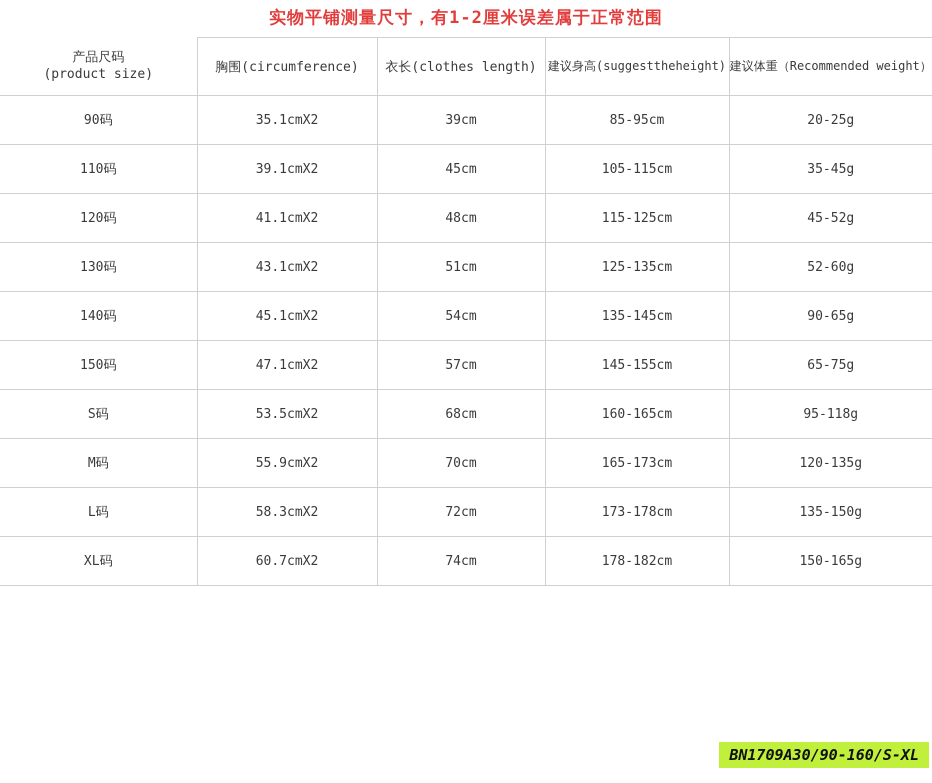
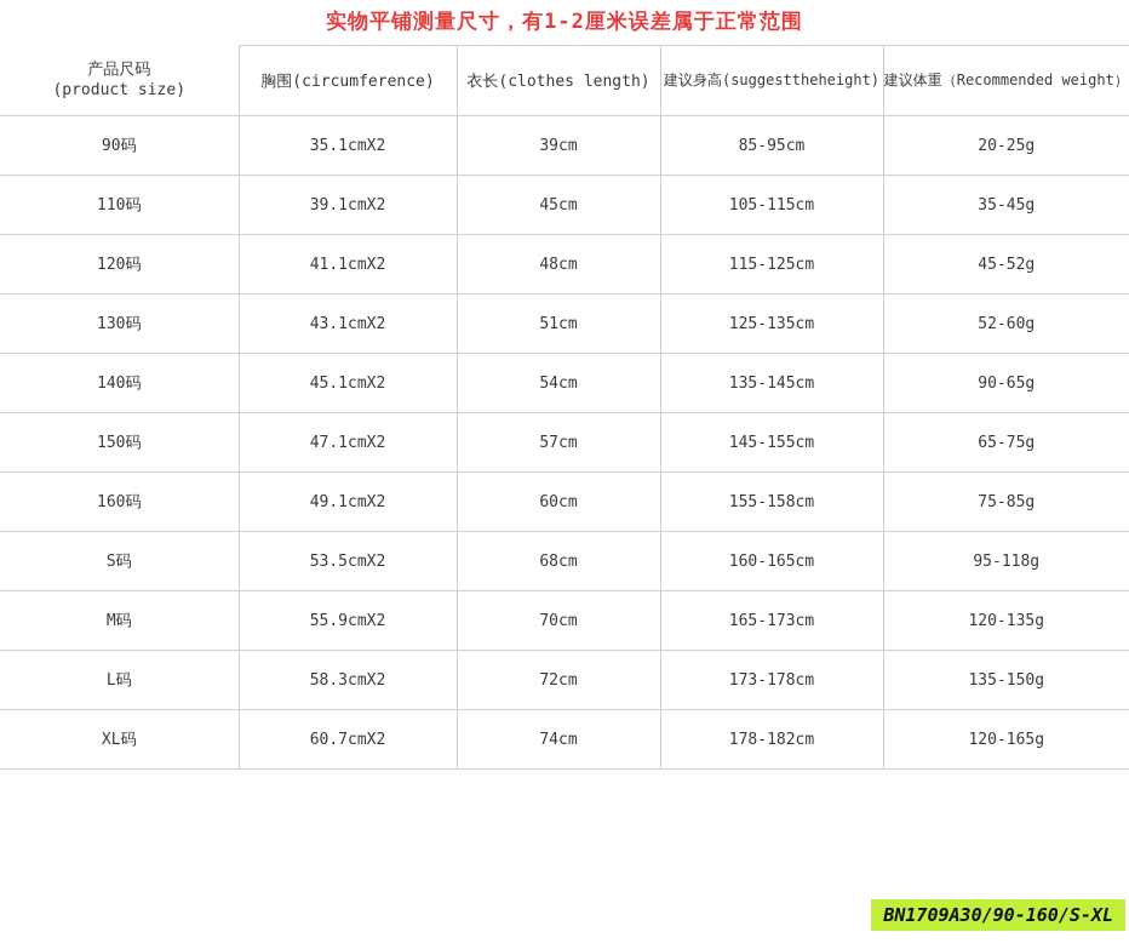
  实物平铺测量尺寸，有1-2厘米误差属于正常范围
  产品尺码 (product size)	胸围(circumference)	衣长(clothes length)	建议身高(suggesttheheight)	建议体重（Recommended weight）
  90码	35.1cmX2	39cm	85-95cm	20-25g
  110码	39.1cmX2	45cm	105-115cm	35-45g
  120码	41.1cmX2	48cm	115-125cm	45-52g
  130码	43.1cmX2	51cm	125-135cm	52-60g
  140码	45.1cmX2	54cm	135-145cm	90-65g
  150码	47.1cmX2	57cm	145-155cm	65-75g
+ 160码	49.1cmX2	60cm	155-158cm	75-85g
  S码	53.5cmX2	68cm	160-165cm	95-118g
  M码	55.9cmX2	70cm	165-173cm	120-135g
  L码	58.3cmX2	72cm	173-178cm	135-150g
- XL码	60.7cmX2	74cm	178-182cm	150-165g
+ XL码	60.7cmX2	74cm	178-182cm	120-165g
  BN1709A30/90-160/S-XL
